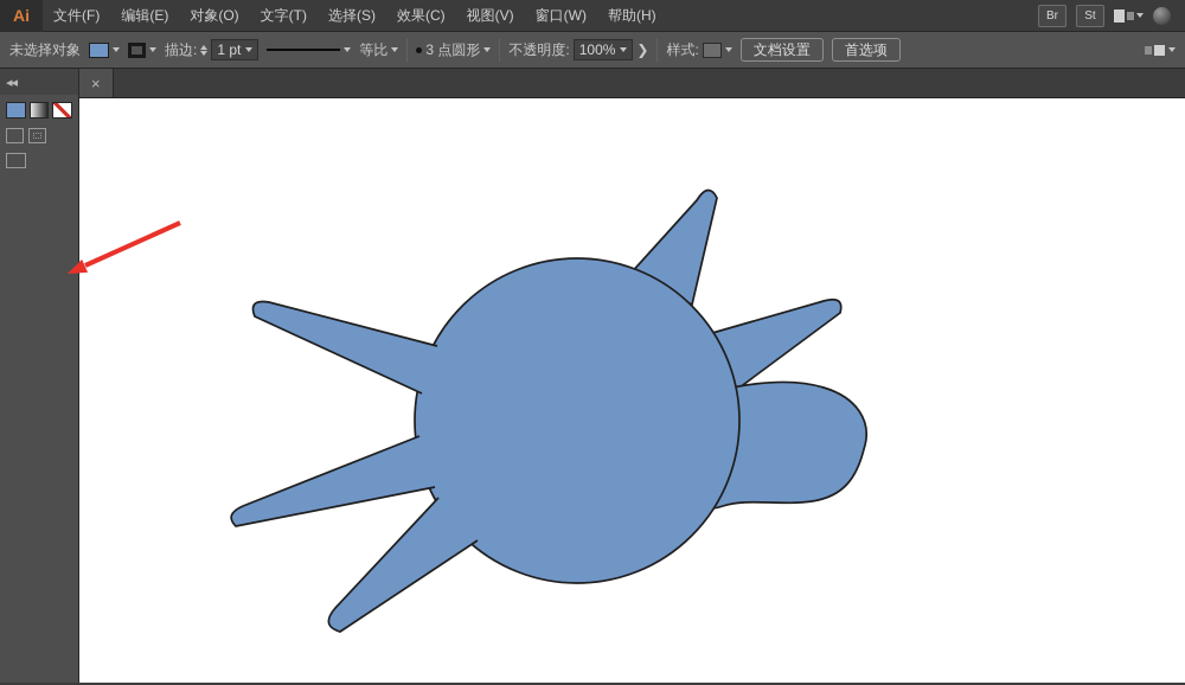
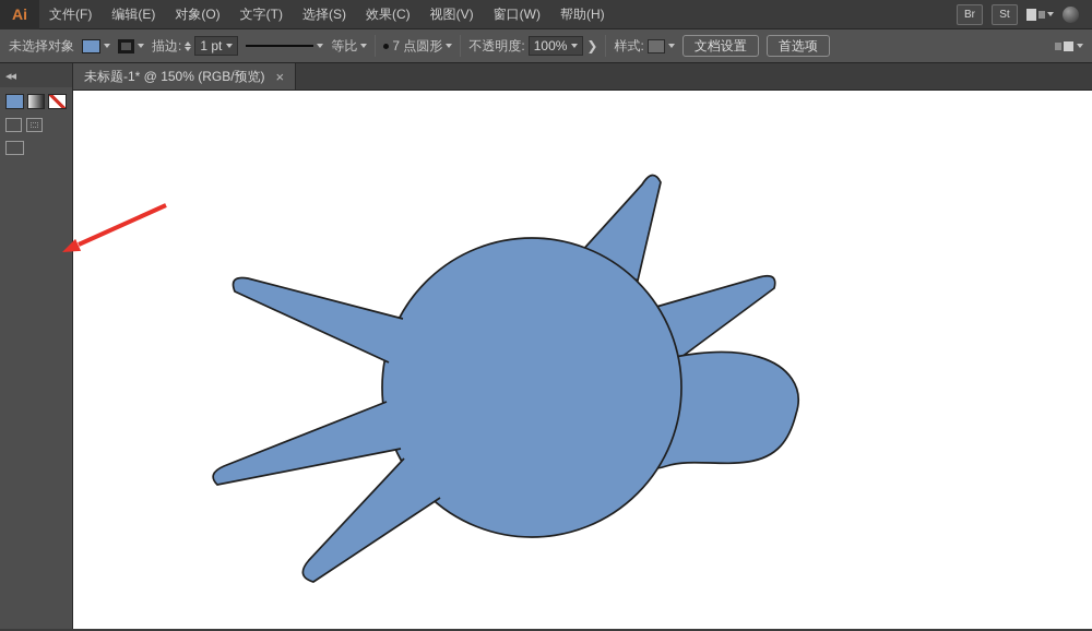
  Ai
  文件(F)
  编辑(E)
  对象(O)
  文字(T)
  选择(S)
  效果(C)
  视图(V)
  窗口(W)
  帮助(H)
  Br
  St
  未选择对象
  描边:
  1 pt
  等比
- 3 点圆形
+ 7 点圆形
  不透明度:
  100%
  ❯
  样式:
  文档设置
  首选项
  ◂◂
+ 未标题-1* @ 150% (RGB/预览)
  ×
